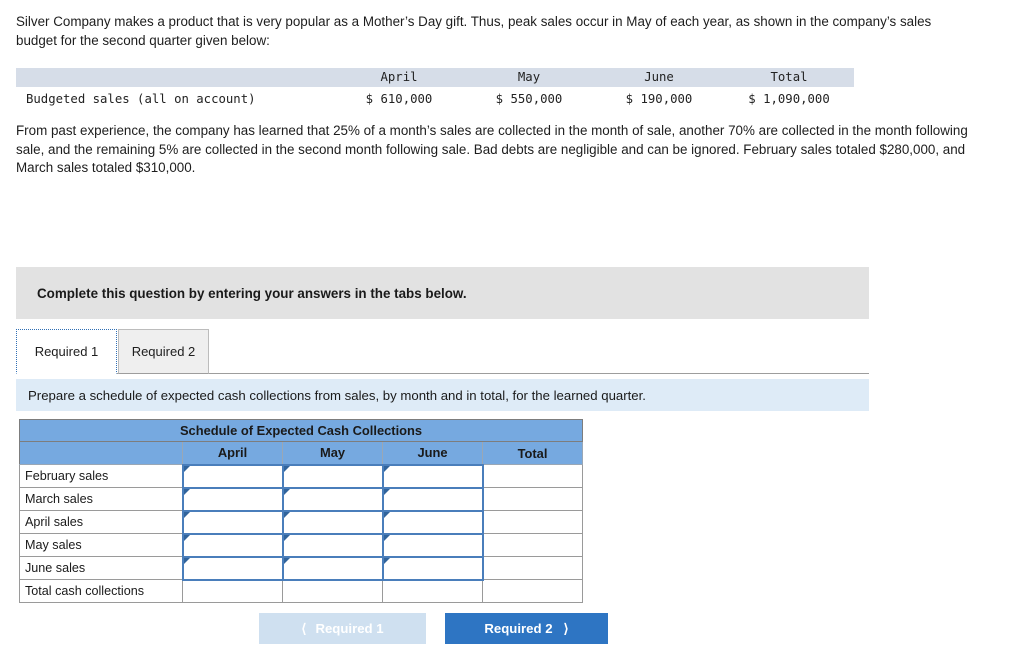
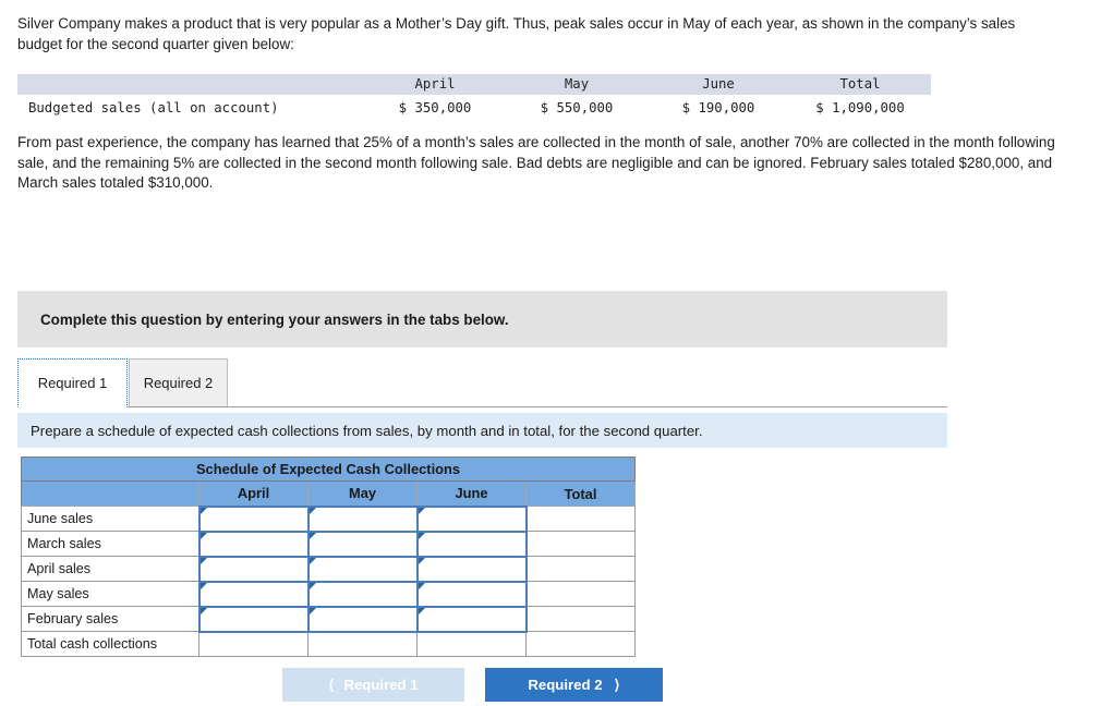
  Silver Company makes a product that is very popular as a Mother’s Day gift. Thus, peak sales occur in May of each year, as shown in the company’s sales budget for the second quarter given below:
  	April	May	June	Total
- Budgeted sales (all on account)	$ 610,000	$ 550,000	$ 190,000	$ 1,090,000
+ Budgeted sales (all on account)	$ 350,000	$ 550,000	$ 190,000	$ 1,090,000
  From past experience, the company has learned that 25% of a month’s sales are collected in the month of sale, another 70% are collected in the month following sale, and the remaining 5% are collected in the second month following sale. Bad debts are negligible and can be ignored. February sales totaled $280,000, and March sales totaled $310,000.
  Complete this question by entering your answers in the tabs below.
  Required 1
  Required 2
- Prepare a schedule of expected cash collections from sales, by month and in total, for the learned quarter.
+ Prepare a schedule of expected cash collections from sales, by month and in total, for the second quarter.
  Schedule of Expected Cash Collections
  	April	May	June	Total
- February sales
+ June sales
  March sales
  April sales
  May sales
- June sales
+ February sales
  Total cash collections
  ⟨
  Required 1
  Required 2
  ⟩
